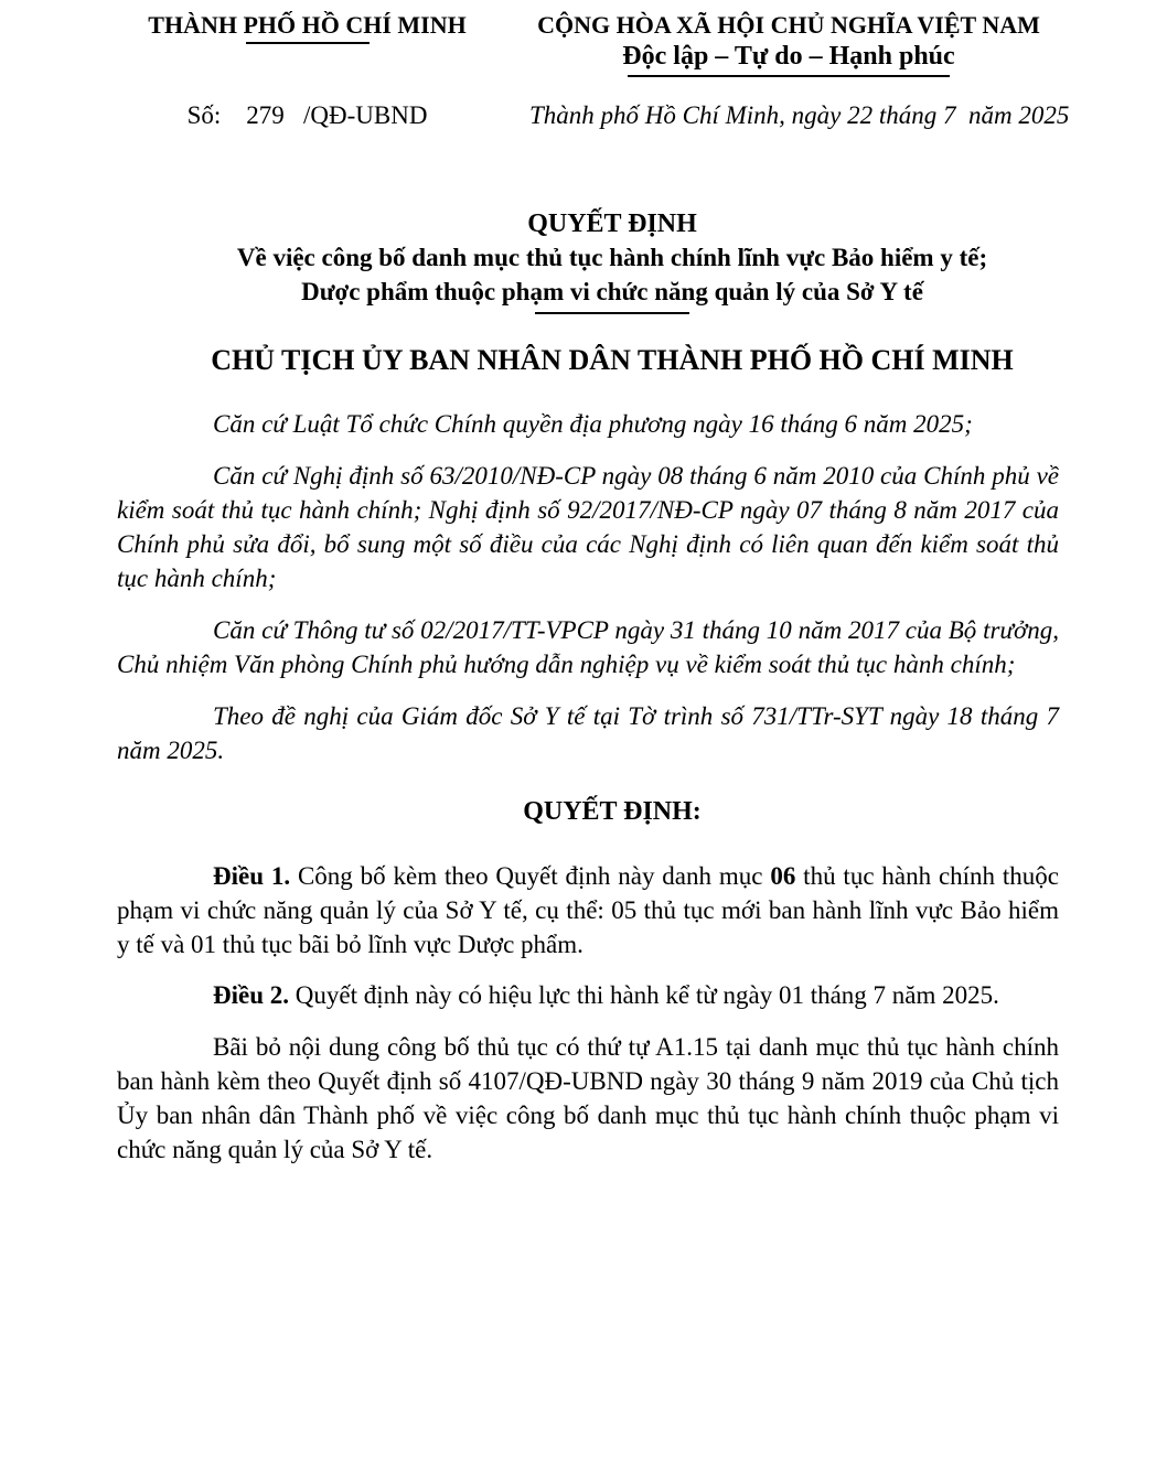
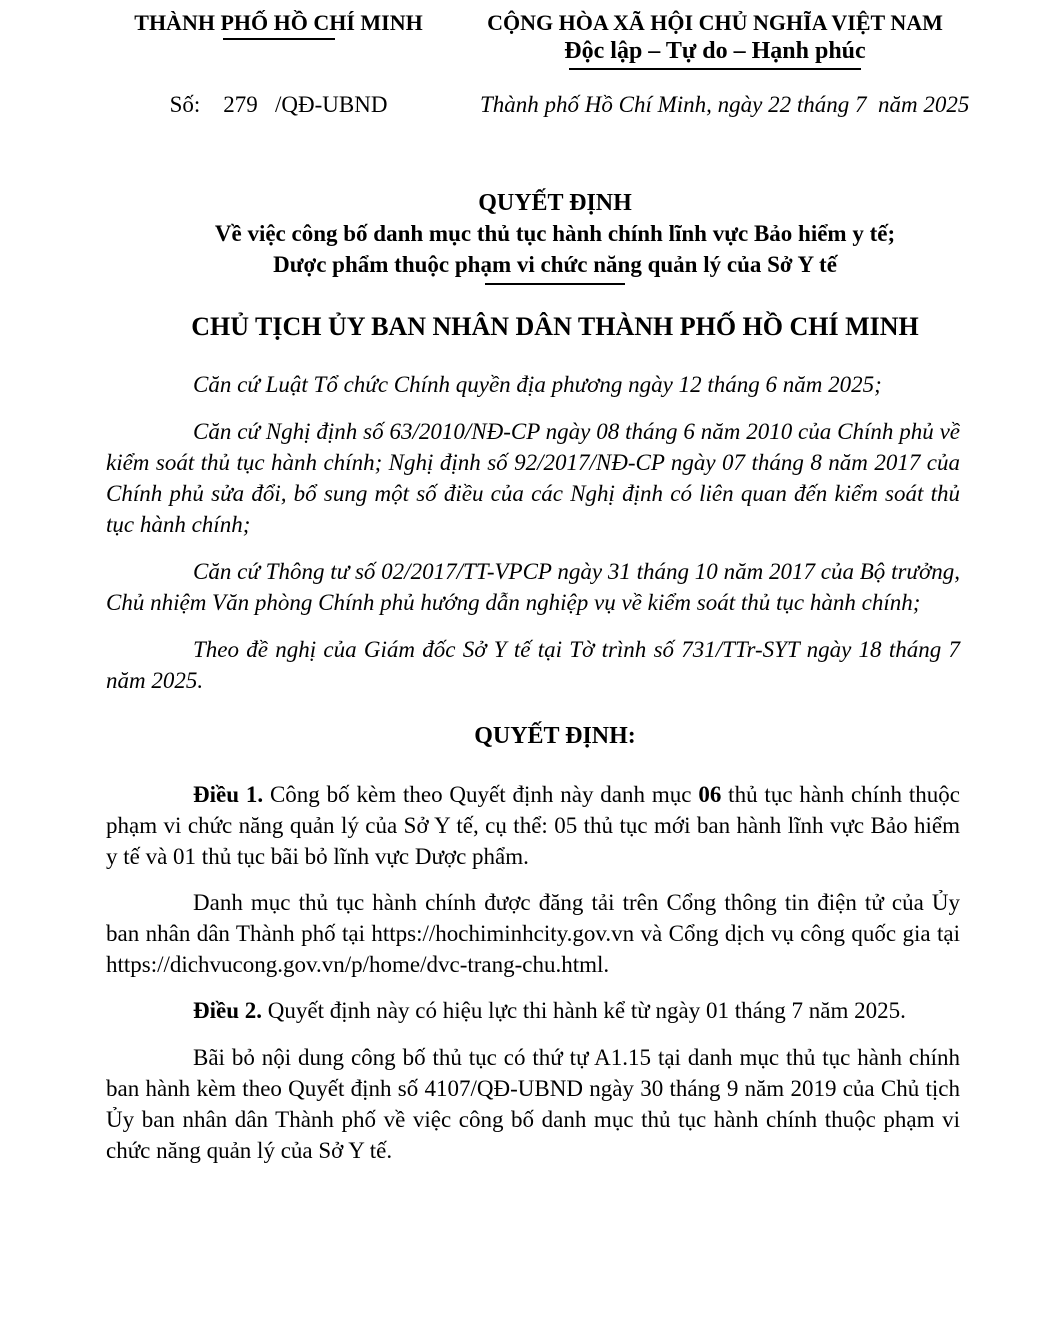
  THÀNH PHỐ HỒ CHÍ MINH
  CỘNG HÒA XÃ HỘI CHỦ NGHĨA VIỆT NAM
  Độc lập – Tự do – Hạnh phúc
  Số: 279 /QĐ-UBND
  Thành phố Hồ Chí Minh, ngày 22 tháng 7 năm 2025
  QUYẾT ĐỊNH
  Về việc công bố danh mục thủ tục hành chính lĩnh vực Bảo hiểm y tế;
  Dược phẩm thuộc phạm vi chức năng quản lý của Sở Y tế
  CHỦ TỊCH ỦY BAN NHÂN DÂN THÀNH PHỐ HỒ CHÍ MINH
- Căn cứ Luật Tổ chức Chính quyền địa phương ngày 16 tháng 6 năm 2025;
+ Căn cứ Luật Tổ chức Chính quyền địa phương ngày 12 tháng 6 năm 2025;
  Căn cứ Nghị định số 63/2010/NĐ-CP ngày 08 tháng 6 năm 2010 của Chính phủ về kiểm soát thủ tục hành chính; Nghị định số 92/2017/NĐ-CP ngày 07 tháng 8 năm 2017 của Chính phủ sửa đổi, bổ sung một số điều của các Nghị định có liên quan đến kiểm soát thủ tục hành chính;
  Căn cứ Thông tư số 02/2017/TT-VPCP ngày 31 tháng 10 năm 2017 của Bộ trưởng, Chủ nhiệm Văn phòng Chính phủ hướng dẫn nghiệp vụ về kiểm soát thủ tục hành chính;
  Theo đề nghị của Giám đốc Sở Y tế tại Tờ trình số 731/TTr-SYT ngày 18 tháng 7 năm 2025.
  QUYẾT ĐỊNH:
  Điều 1. Công bố kèm theo Quyết định này danh mục 06 thủ tục hành chính thuộc phạm vi chức năng quản lý của Sở Y tế, cụ thể: 05 thủ tục mới ban hành lĩnh vực Bảo hiểm y tế và 01 thủ tục bãi bỏ lĩnh vực Dược phẩm.
+ Danh mục thủ tục hành chính được đăng tải trên Cổng thông tin điện tử của Ủy ban nhân dân Thành phố tại https://hochiminhcity.gov.vn và Cổng dịch vụ công quốc gia tại https://dichvucong.gov.vn/p/home/dvc-trang-chu.html.
  Điều 2. Quyết định này có hiệu lực thi hành kể từ ngày 01 tháng 7 năm 2025.
  Bãi bỏ nội dung công bố thủ tục có thứ tự A1.15 tại danh mục thủ tục hành chính ban hành kèm theo Quyết định số 4107/QĐ-UBND ngày 30 tháng 9 năm 2019 của Chủ tịch Ủy ban nhân dân Thành phố về việc công bố danh mục thủ tục hành chính thuộc phạm vi chức năng quản lý của Sở Y tế.
